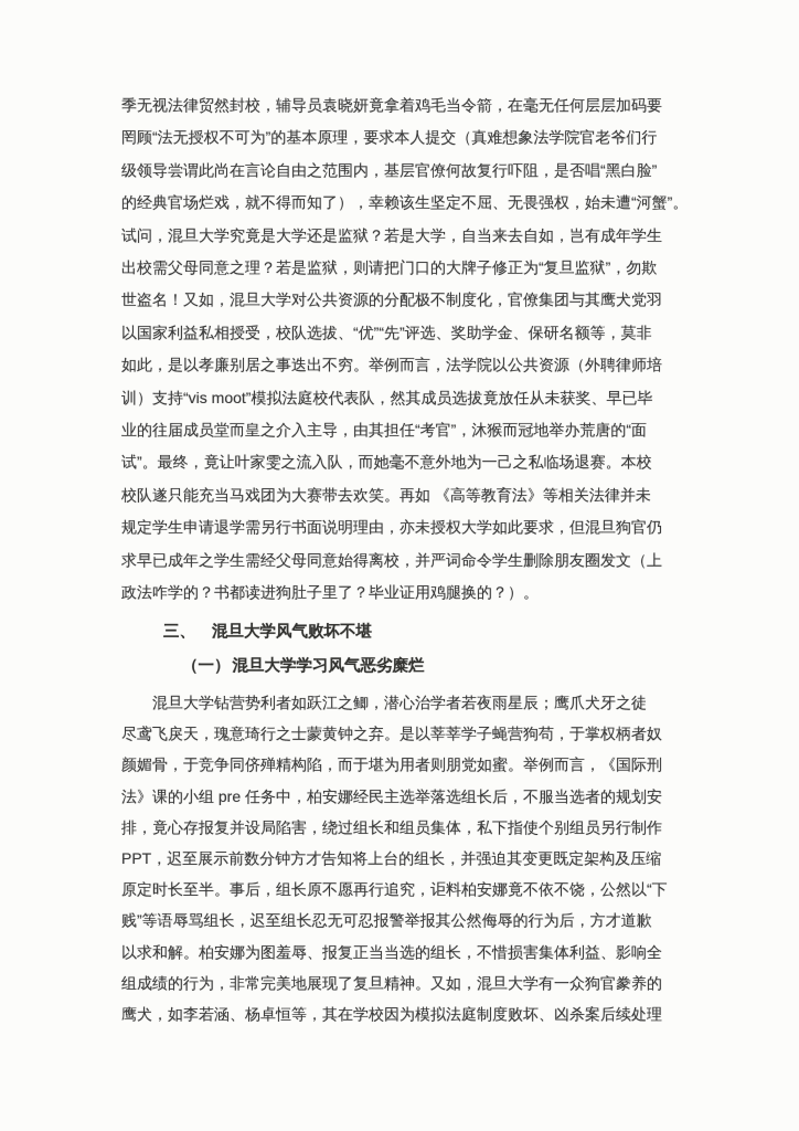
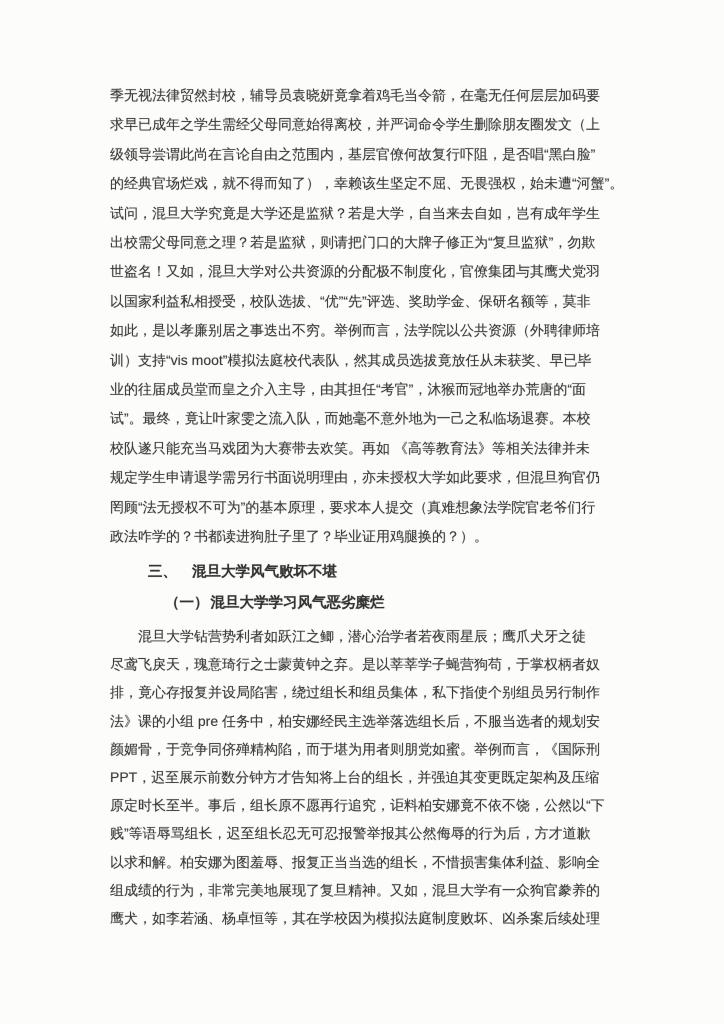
  季无视法律贸然封校，辅导员袁晓妍竟拿着鸡毛当令箭，在毫无任何层层加码要
- 罔顾“法无授权不可为”的基本原理，要求本人提交（真难想象法学院官老爷们行
+ 求早已成年之学生需经父母同意始得离校，并严词命令学生删除朋友圈发文（上
  级领导尝谓此尚在言论自由之范围内，基层官僚何故复行吓阻，是否唱“黑白脸”
  的经典官场烂戏，就不得而知了），幸赖该生坚定不屈、无畏强权，始未遭“河蟹”。
  试问，混旦大学究竟是大学还是监狱？若是大学，自当来去自如，岂有成年学生
  出校需父母同意之理？若是监狱，则请把门口的大牌子修正为“复旦监狱”，勿欺
  世盗名！又如，混旦大学对公共资源的分配极不制度化，官僚集团与其鹰犬党羽
  以国家利益私相授受，校队选拔、“优”“先”评选、奖助学金、保研名额等，莫非
  如此，是以孝廉别居之事迭出不穷。举例而言，法学院以公共资源（外聘律师培
  训）支持“vis moot”模拟法庭校代表队，然其成员选拔竟放任从未获奖、早已毕
  业的往届成员堂而皇之介入主导，由其担任“考官”，沐猴而冠地举办荒唐的“面
  试”。最终，竟让叶家雯之流入队，而她毫不意外地为一己之私临场退赛。本校
  校队遂只能充当马戏团为大赛带去欢笑。再如 《高等教育法》等相关法律并未
  规定学生申请退学需另行书面说明理由，亦未授权大学如此要求，但混旦狗官仍
- 求早已成年之学生需经父母同意始得离校，并严词命令学生删除朋友圈发文（上
+ 罔顾“法无授权不可为”的基本原理，要求本人提交（真难想象法学院官老爷们行
  政法咋学的？书都读进狗肚子里了？毕业证用鸡腿换的？）。
  三、 混旦大学风气败坏不堪
  （一） 混旦大学学习风气恶劣糜烂
  混旦大学钻营势利者如跃江之鲫，潜心治学者若夜雨星辰；鹰爪犬牙之徒
  尽鸢飞戾天，瑰意琦行之士蒙黄钟之弃。是以莘莘学子蝇营狗苟，于掌权柄者奴
- 颜媚骨，于竞争同侪殚精构陷，而于堪为用者则朋党如蜜。举例而言，《国际刑
+ 排，竟心存报复并设局陷害，绕过组长和组员集体，私下指使个别组员另行制作
  法》课的小组 pre 任务中，柏安娜经民主选举落选组长后，不服当选者的规划安
- 排，竟心存报复并设局陷害，绕过组长和组员集体，私下指使个别组员另行制作
+ 颜媚骨，于竞争同侪殚精构陷，而于堪为用者则朋党如蜜。举例而言，《国际刑
  PPT，迟至展示前数分钟方才告知将上台的组长，并强迫其变更既定架构及压缩
  原定时长至半。事后，组长原不愿再行追究，讵料柏安娜竟不依不饶，公然以“下
  贱”等语辱骂组长，迟至组长忍无可忍报警举报其公然侮辱的行为后，方才道歉
  以求和解。柏安娜为图羞辱、报复正当当选的组长，不惜损害集体利益、影响全
  组成绩的行为，非常完美地展现了复旦精神。又如，混旦大学有一众狗官豢养的
  鹰犬，如李若涵、杨卓恒等，其在学校因为模拟法庭制度败坏、凶杀案后续处理
